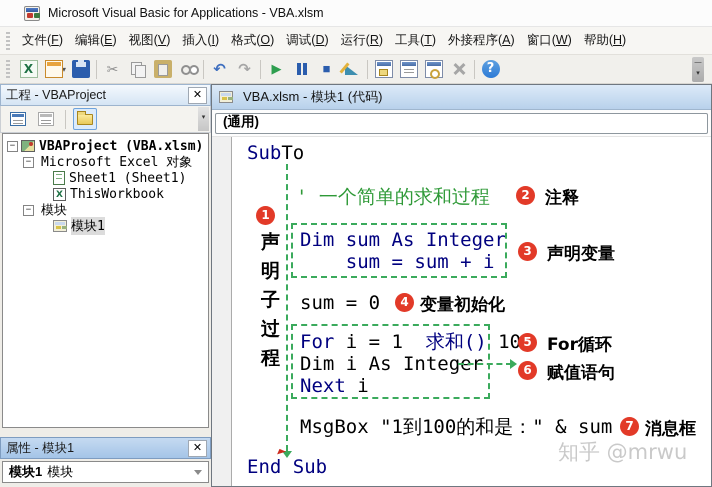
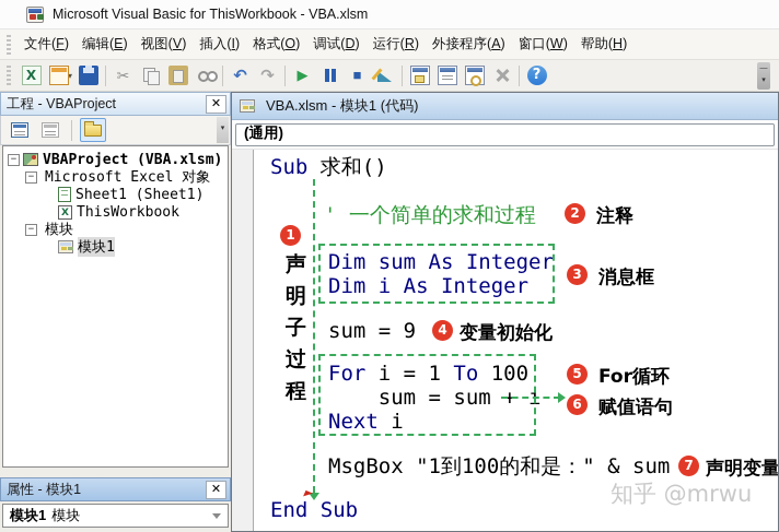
- Microsoft Visual Basic for Applications - VBA.xlsm
+ Microsoft Visual Basic for ThisWorkbook - VBA.xlsm
  文件(F)
  编辑(E)
  视图(V)
  插入(I)
  格式(O)
  调试(D)
  运行(R)
- 工具(T)
  外接程序(A)
  窗口(W)
  帮助(H)
  ▾
  工程 - VBAProject
  ✕
  −
  VBAProject (VBA.xlsm)
  −
  Microsoft Excel 对象
  Sheet1 (Sheet1)
  ThisWorkbook
  −
  模块
  模块1
  属性 - 模块1
  ✕
  模块1
  模块
  VBA.xlsm - 模块1 (代码)
  (通用)
- SubTo
+ Sub 求和()
  ' 一个简单的求和过程
  Dim sum As Integer
- sum = sum + i
+ Dim i As Integer
- sum = 0
+ sum = 9
- For i = 1 求和() 10
+ For i = 1 To 100
- Dim i As Integer
+ sum = sum + i
  Next i
  MsgBox "1到100的和是：" & sum
  End Sub
  1
  2
  3
  4
  5
  6
  7
  注释
- 声明变量
+ 消息框
  变量初始化
  For循环
  赋值语句
- 消息框
+ 声明变量
  声
  明
  子
  过
  程
  知乎 @mrwu
